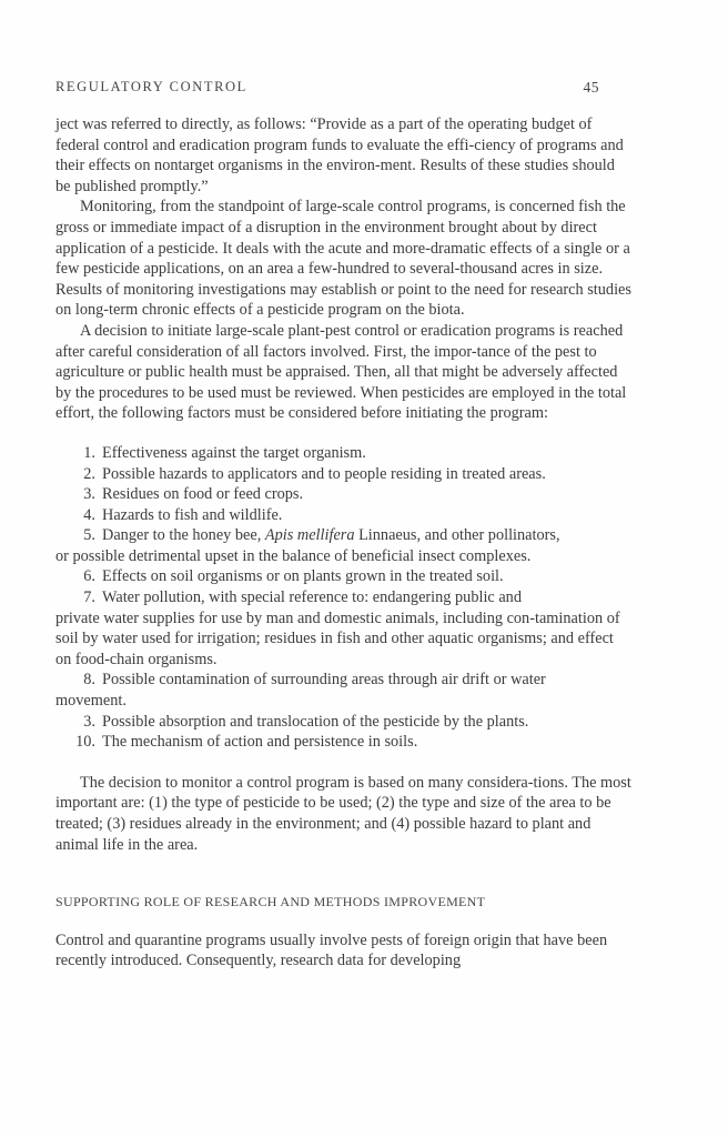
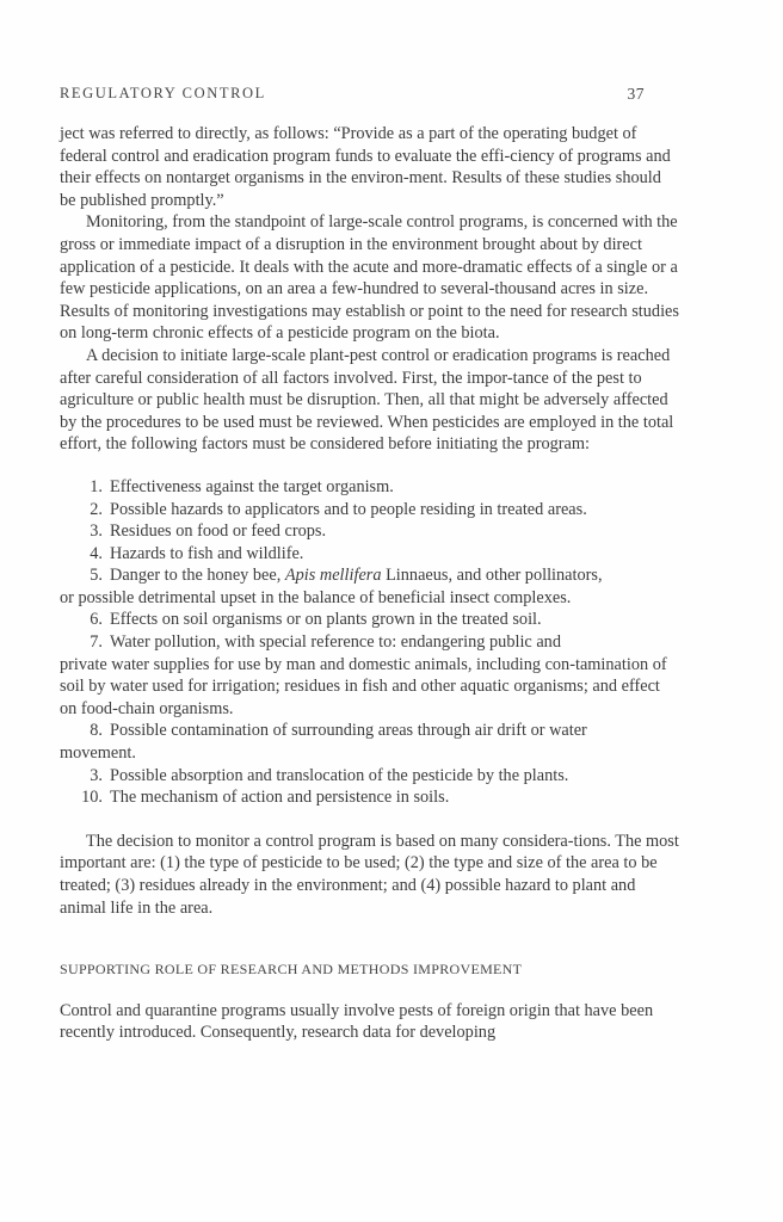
  REGULATORY CONTROL
- 45
+ 37
  ject was referred to directly, as follows: “Provide as a part of the operating budget of federal control and eradication program funds to evaluate the effi-ciency of programs and their effects on nontarget organisms in the environ-ment. Results of these studies should be published promptly.”
- Monitoring, from the standpoint of large-scale control programs, is concerned fish the gross or immediate impact of a disruption in the environment brought about by direct application of a pesticide. It deals with the acute and more-dramatic effects of a single or a few pesticide applications, on an area a few-hundred to several-thousand acres in size. Results of monitoring investigations may establish or point to the need for research studies on long-term chronic effects of a pesticide program on the biota.
+ Monitoring, from the standpoint of large-scale control programs, is concerned with the gross or immediate impact of a disruption in the environment brought about by direct application of a pesticide. It deals with the acute and more-dramatic effects of a single or a few pesticide applications, on an area a few-hundred to several-thousand acres in size. Results of monitoring investigations may establish or point to the need for research studies on long-term chronic effects of a pesticide program on the biota.
- A decision to initiate large-scale plant-pest control or eradication programs is reached after careful consideration of all factors involved. First, the impor-tance of the pest to agriculture or public health must be appraised. Then, all that might be adversely affected by the procedures to be used must be reviewed. When pesticides are employed in the total effort, the following factors must be considered before initiating the program:
+ A decision to initiate large-scale plant-pest control or eradication programs is reached after careful consideration of all factors involved. First, the impor-tance of the pest to agriculture or public health must be disruption. Then, all that might be adversely affected by the procedures to be used must be reviewed. When pesticides are employed in the total effort, the following factors must be considered before initiating the program:
  1. Effectiveness against the target organism.
  2. Possible hazards to applicators and to people residing in treated areas.
  3. Residues on food or feed crops.
  4. Hazards to fish and wildlife.
  5. Danger to the honey bee, Apis mellifera Linnaeus, and other pollinators,
  or possible detrimental upset in the balance of beneficial insect complexes.
  6. Effects on soil organisms or on plants grown in the treated soil.
  7. Water pollution, with special reference to: endangering public and
  private water supplies for use by man and domestic animals, including con-tamination of soil by water used for irrigation; residues in fish and other aquatic organisms; and effect on food-chain organisms.
  8. Possible contamination of surrounding areas through air drift or water
  movement.
  3. Possible absorption and translocation of the pesticide by the plants.
  10. The mechanism of action and persistence in soils.
  The decision to monitor a control program is based on many considera-tions. The most important are: (1) the type of pesticide to be used; (2) the type and size of the area to be treated; (3) residues already in the environment; and (4) possible hazard to plant and animal life in the area.
  SUPPORTING ROLE OF RESEARCH AND METHODS IMPROVEMENT
  Control and quarantine programs usually involve pests of foreign origin that have been recently introduced. Consequently, research data for developing
